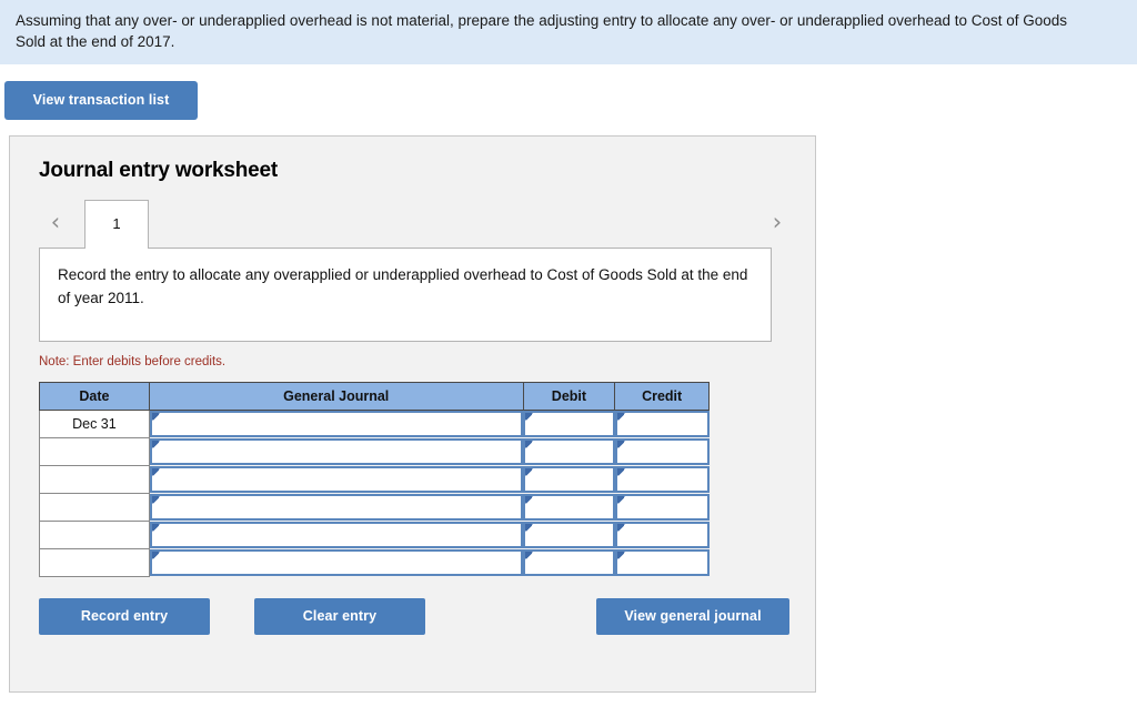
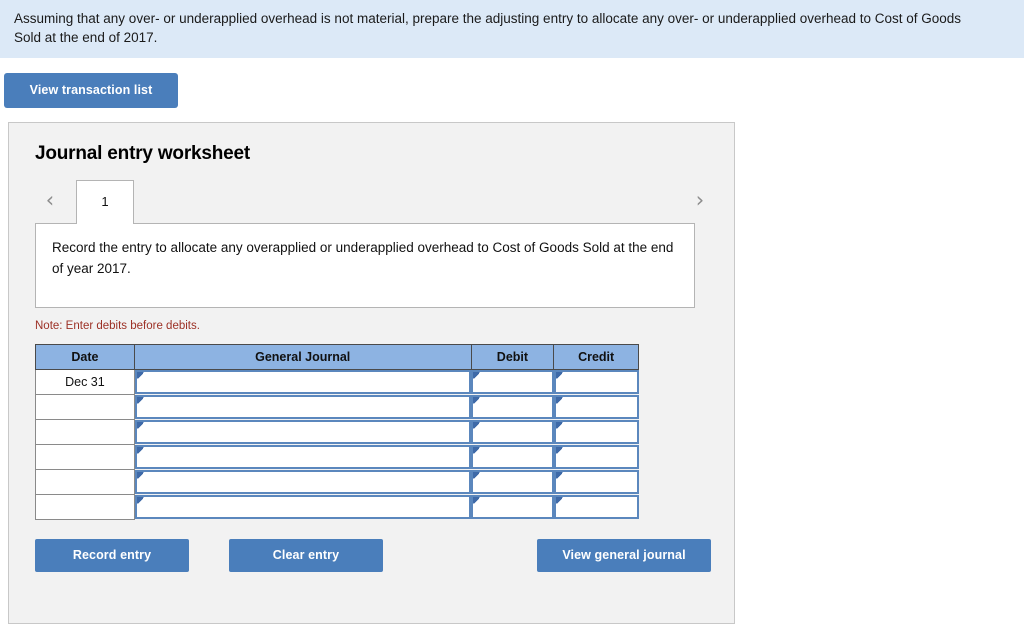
  Assuming that any over- or underapplied overhead is not material, prepare the adjusting entry to allocate any over- or underapplied overhead to Cost of Goods Sold at the end of 2017.
  View transaction list
  Journal entry worksheet
  ‹
  1
  ›
- Record the entry to allocate any overapplied or underapplied overhead to Cost of Goods Sold at the end of year 2011.
+ Record the entry to allocate any overapplied or underapplied overhead to Cost of Goods Sold at the end of year 2017.
- Note: Enter debits before credits.
+ Note: Enter debits before debits.
  Date	General Journal	Debit	Credit
  Dec 31
  Record entry
  Clear entry
  View general journal
